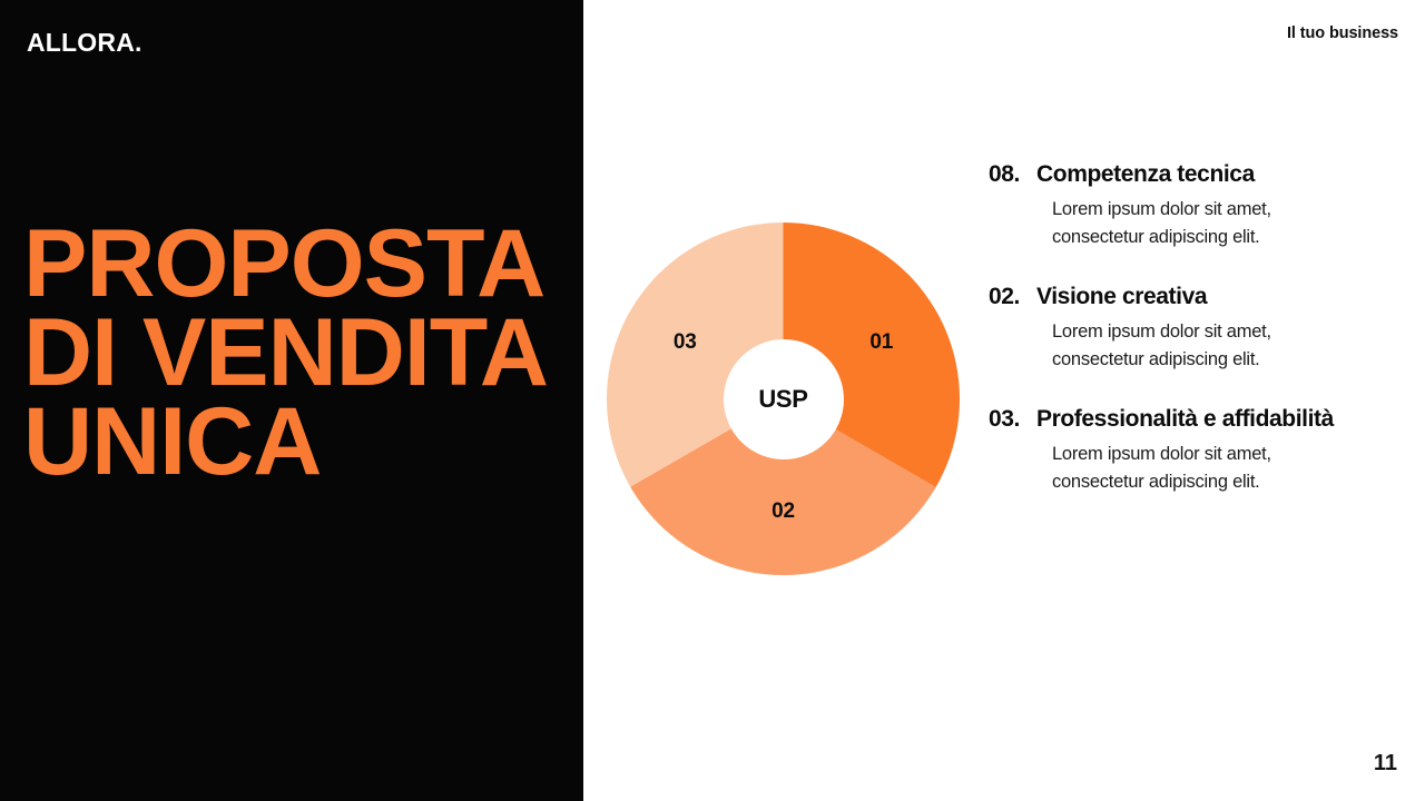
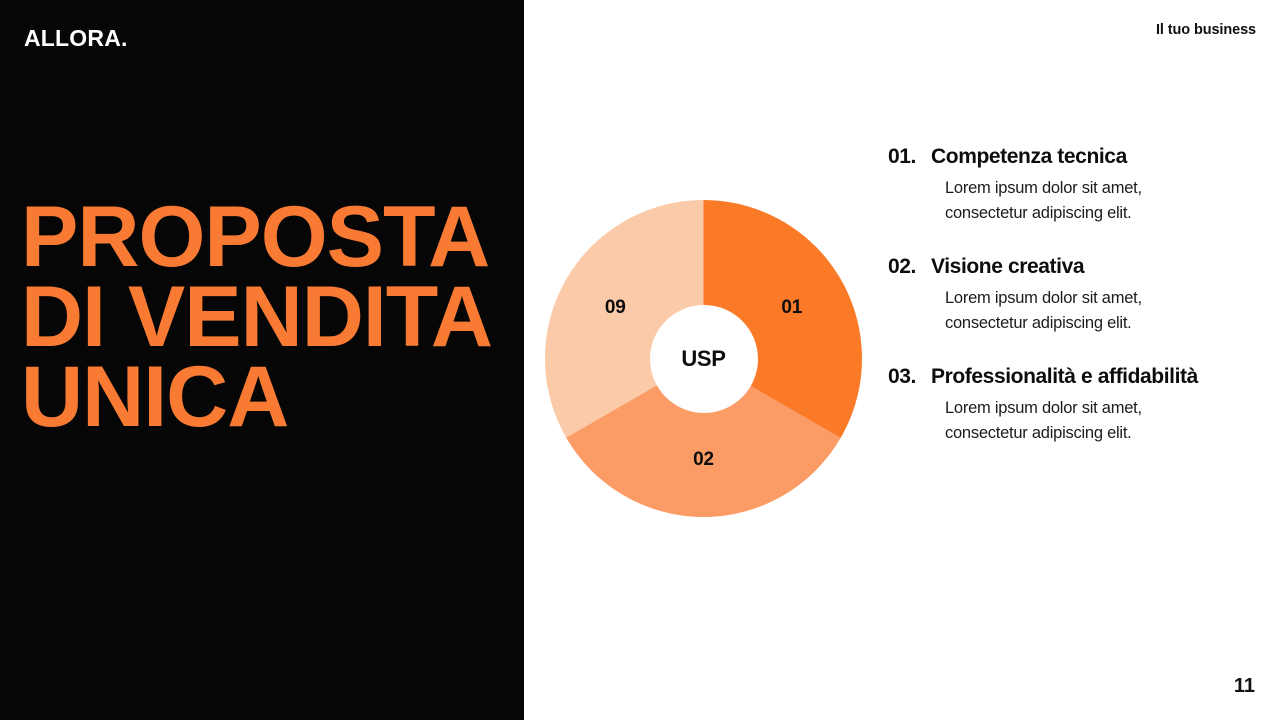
  ALLORA.
  PROPOSTA DI VENDITA UNICA
  Il tuo business
  USP
  01
  02
- 03
+ 09
- 08.
+ 01.
  Competenza tecnica
  Lorem ipsum dolor sit amet, consectetur adipiscing elit.
  02.
  Visione creativa
  Lorem ipsum dolor sit amet, consectetur adipiscing elit.
  03.
  Professionalità e affidabilità
  Lorem ipsum dolor sit amet, consectetur adipiscing elit.
  11
